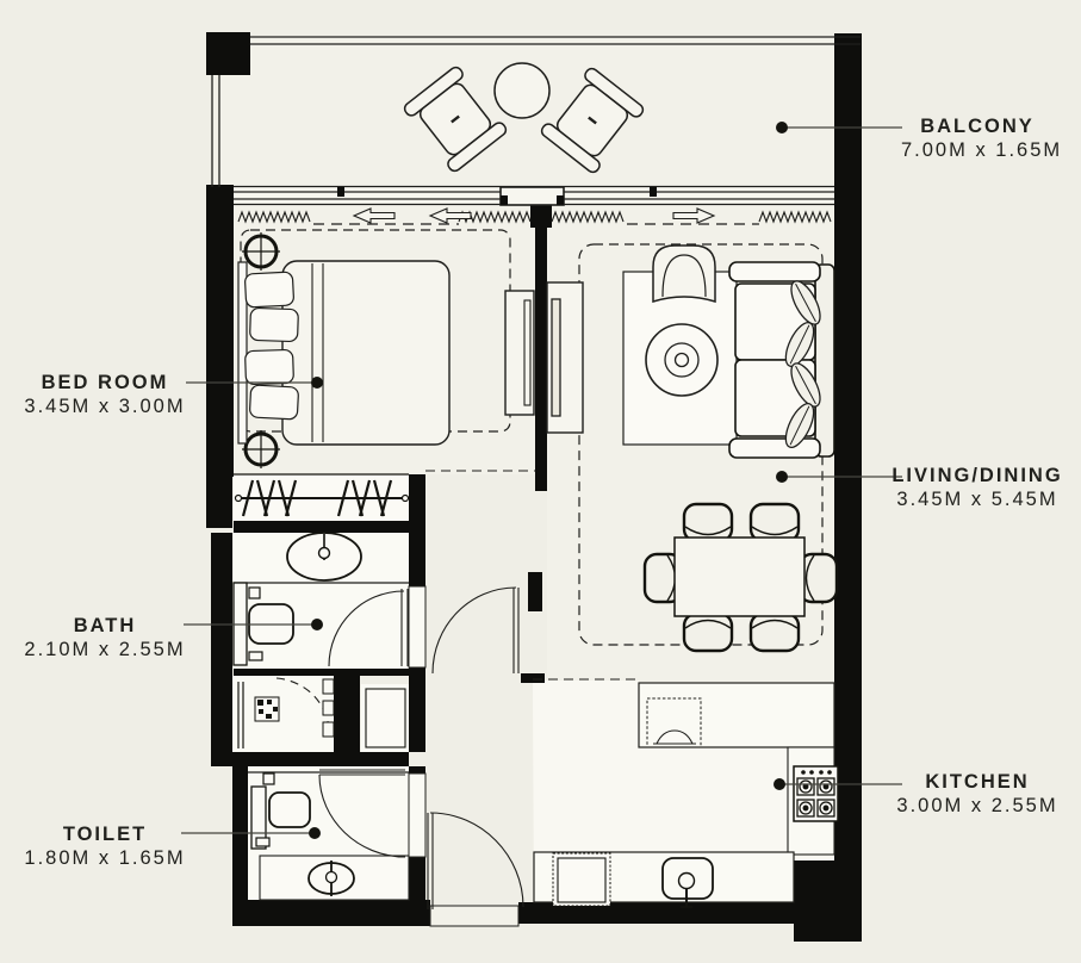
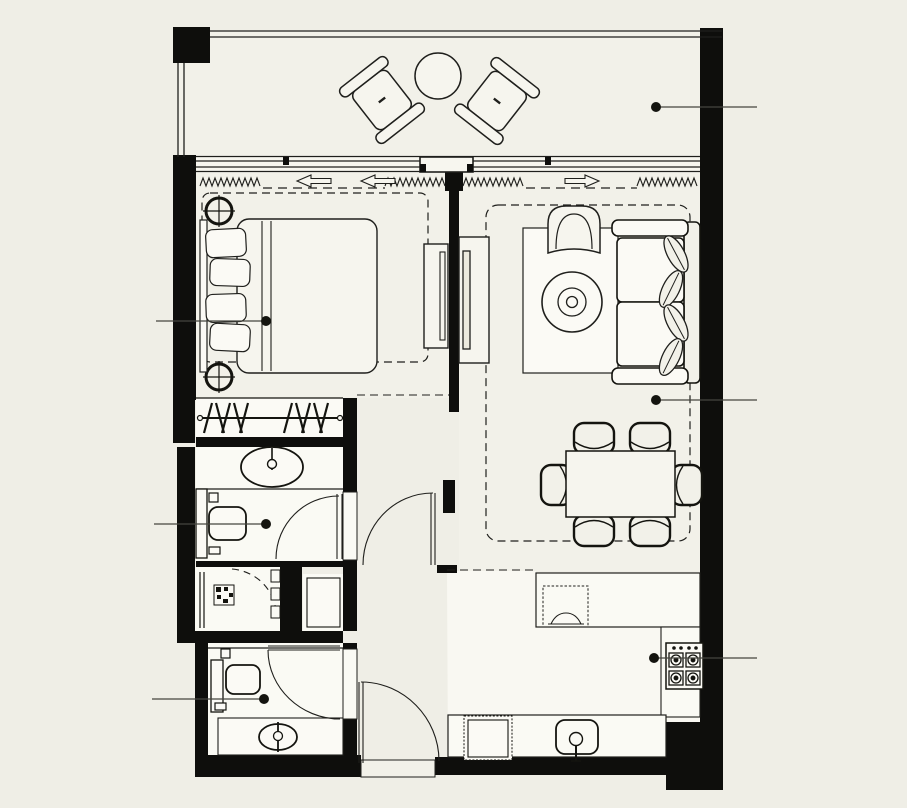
- BALCONY
- 7.00M x 1.65M
- BED ROOM
- 3.45M x 3.00M
- LIVING/DINING
- 3.45M x 5.45M
- BATH
- 2.10M x 2.55M
- TOILET
- 1.80M x 1.65M
- KITCHEN
- 3.00M x 2.55M
